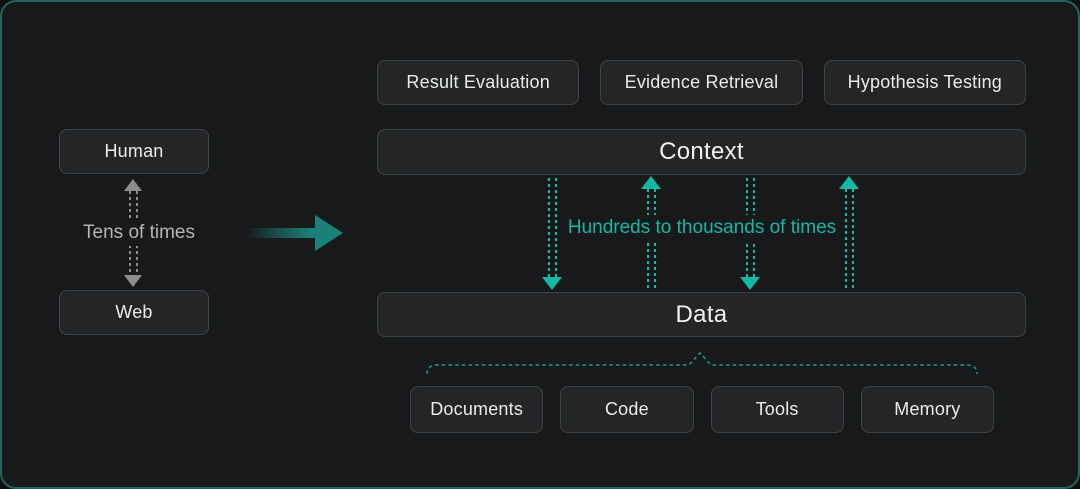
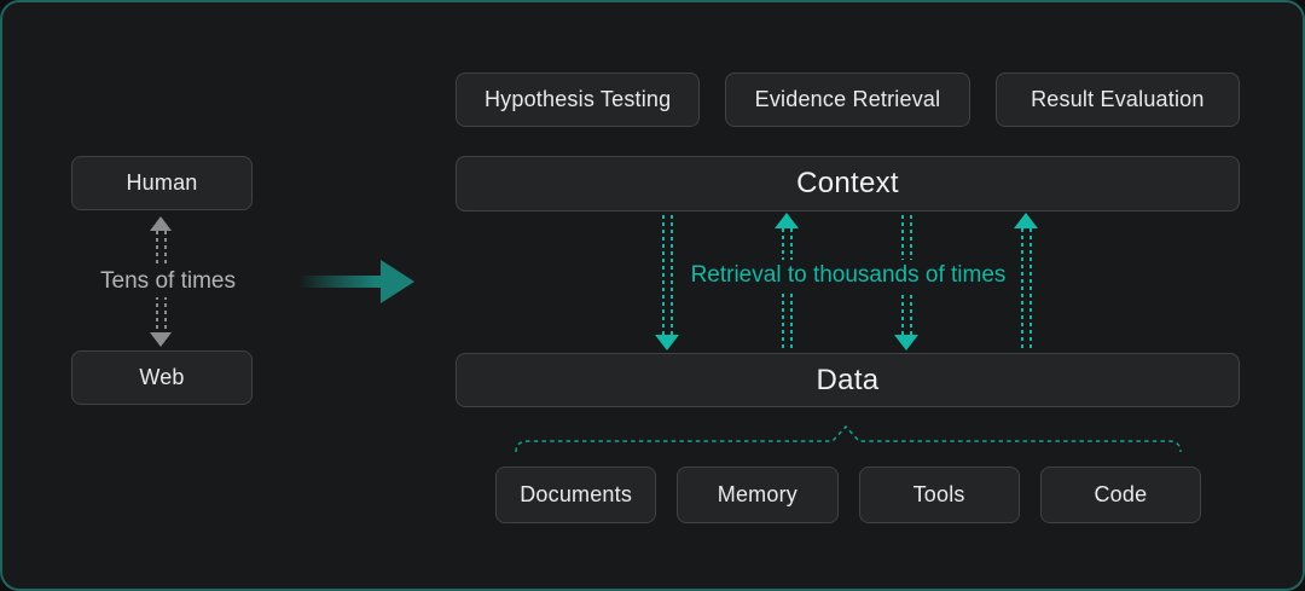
  Human
  Tens of times
  Web
- Result Evaluation
+ Hypothesis Testing
  Evidence Retrieval
- Hypothesis Testing
+ Result Evaluation
  Context
- Hundreds to thousands of times
+ Retrieval to thousands of times
  Data
  Documents
- Code
+ Memory
  Tools
- Memory
+ Code
